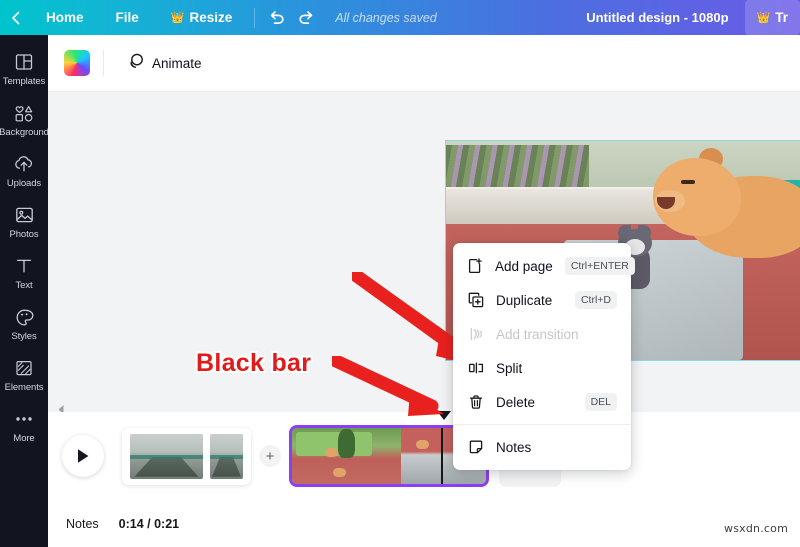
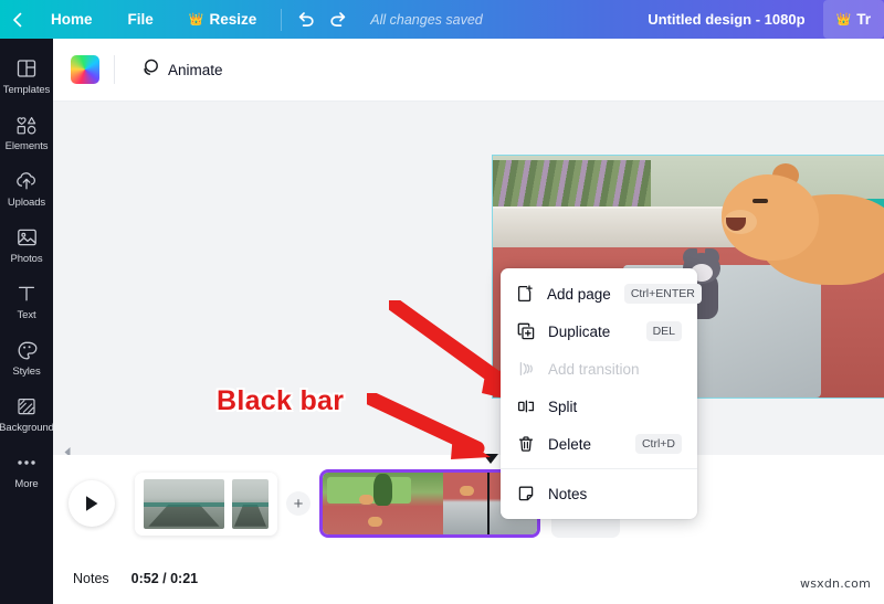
  Home
  File
  👑
  Resize
  All changes saved
  Untitled design - 1080p
  👑
  Tr
  Templates
- Background
+ Elements
  Uploads
  Photos
  Text
  Styles
- Elements
+ Background
  More
  Animate
  Black bar
  Add page
  Ctrl+ENTER
  Duplicate
- Ctrl+D
+ DEL
  Add transition
  Split
  Delete
- DEL
+ Ctrl+D
  Notes
  +
  Notes
- 0:14 / 0:21
+ 0:52 / 0:21
  wsxdn.com
